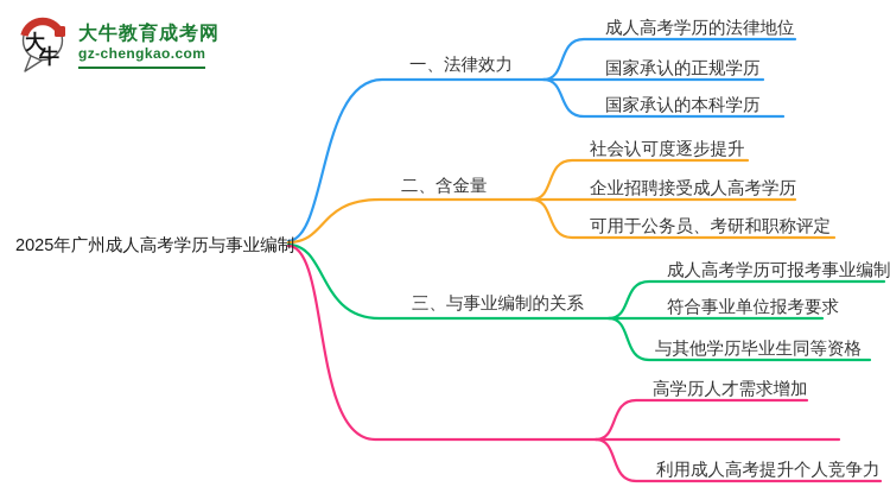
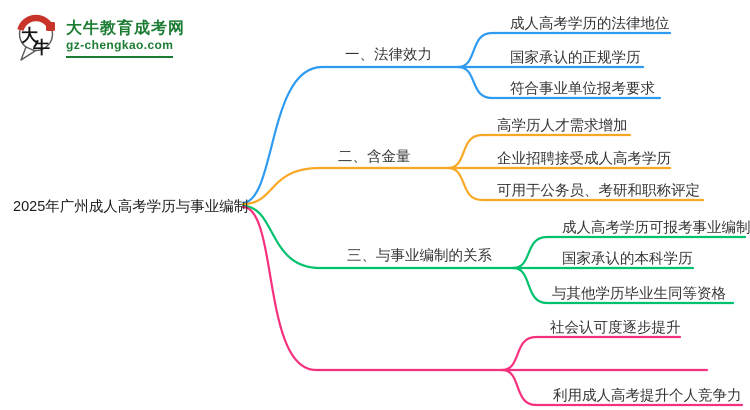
  2025年广州成人高考学历与事业编制
  一、法律效力
  成人高考学历的法律地位
  国家承认的正规学历
- 国家承认的本科学历
+ 符合事业单位报考要求
  二、含金量
- 社会认可度逐步提升
+ 高学历人才需求增加
  企业招聘接受成人高考学历
  可用于公务员、考研和职称评定
  三、与事业编制的关系
  成人高考学历可报考事业编制
- 符合事业单位报考要求
+ 国家承认的本科学历
  与其他学历毕业生同等资格
- 高学历人才需求增加
+ 社会认可度逐步提升
  利用成人高考提升个人竞争力
  大
  牛
  大牛教育成考网
  gz-chengkao.com
